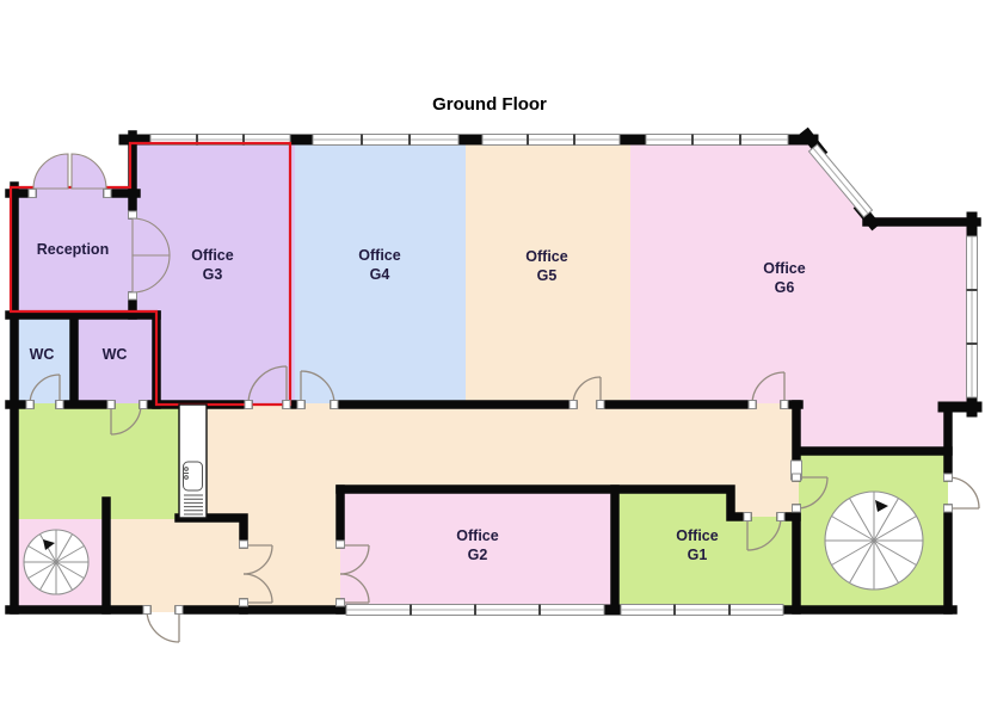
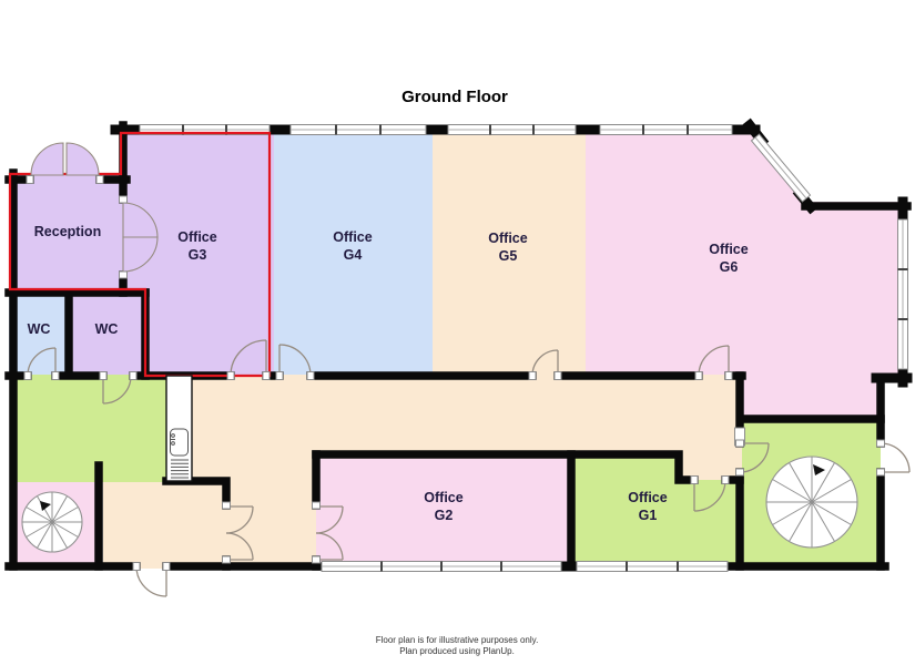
  Ground Floor
  Reception
  WC
  WC
  Office
  G3
  Office
  G4
  Office
  G5
  Office
  G6
  Office
  G2
  Office
  G1
+ Floor plan is for illustrative purposes only.
+ Plan produced using PlanUp.
